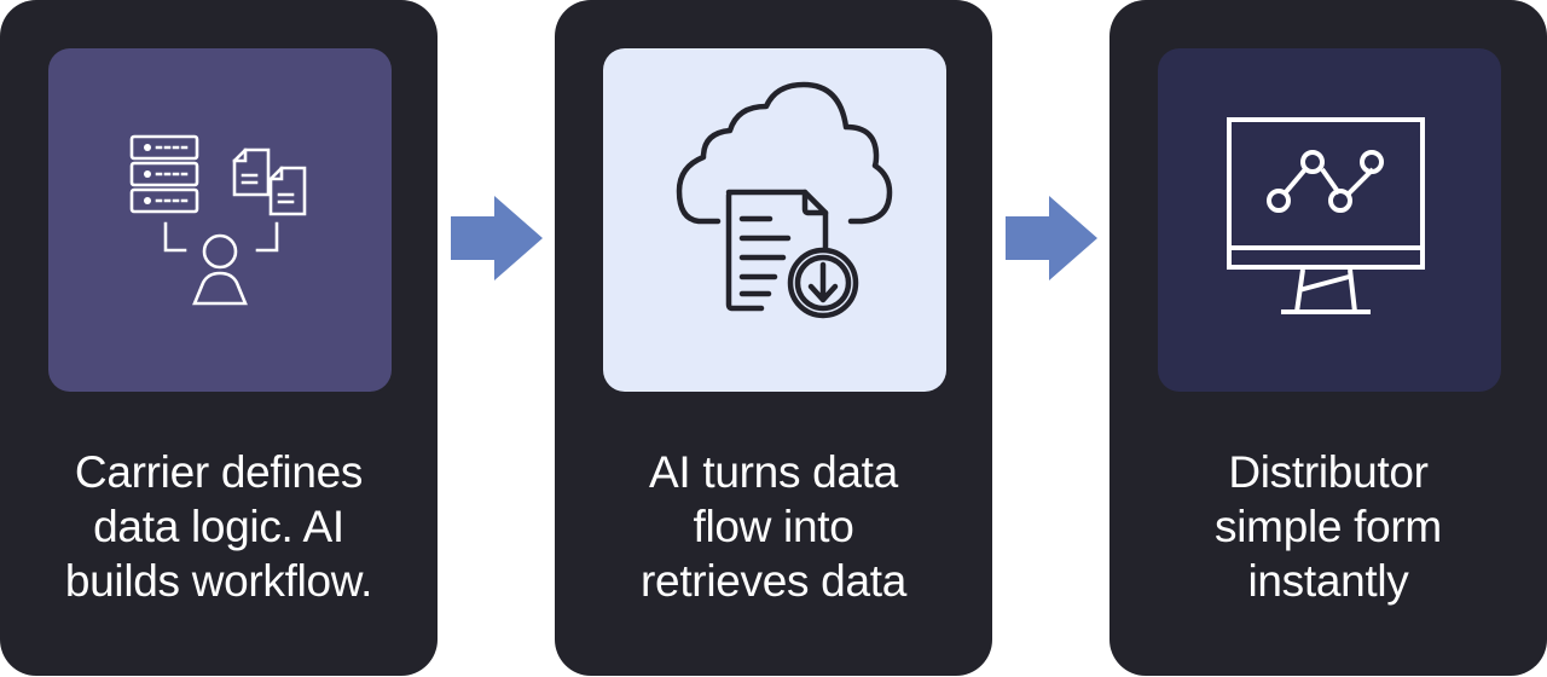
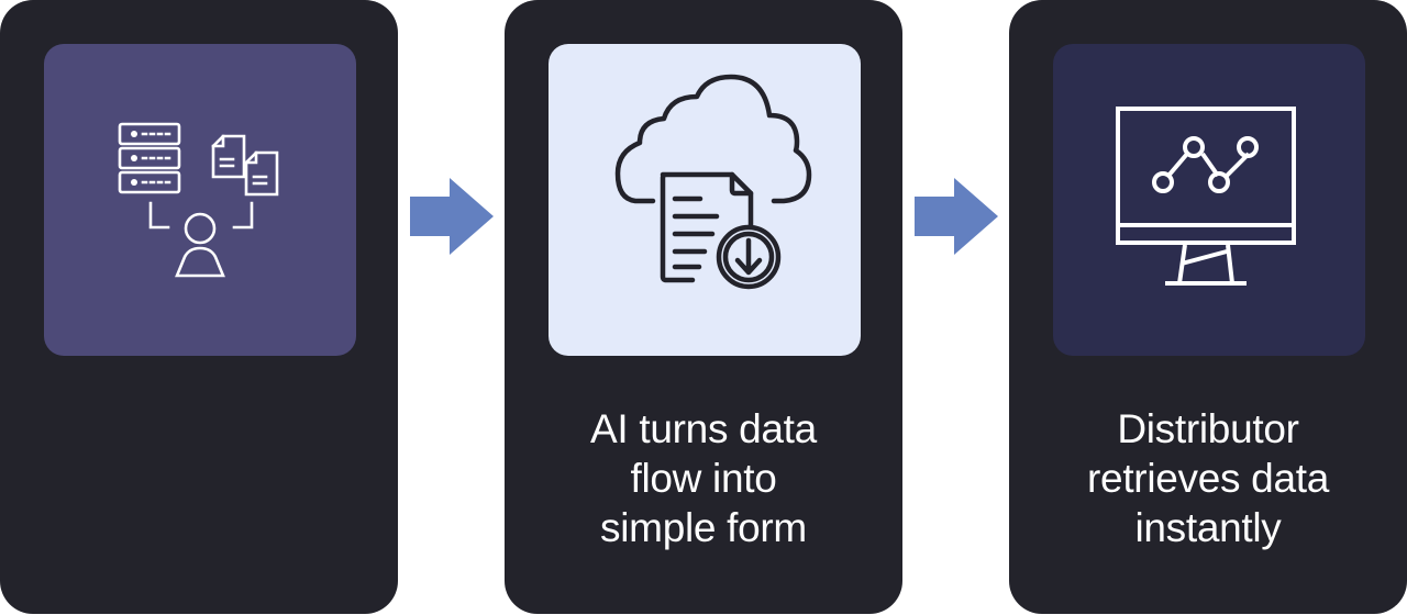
- Carrier defines
- data logic. AI
- builds workflow.
  AI turns data
  flow into
- retrieves data
+ simple form
  Distributor
- simple form
+ retrieves data
  instantly
